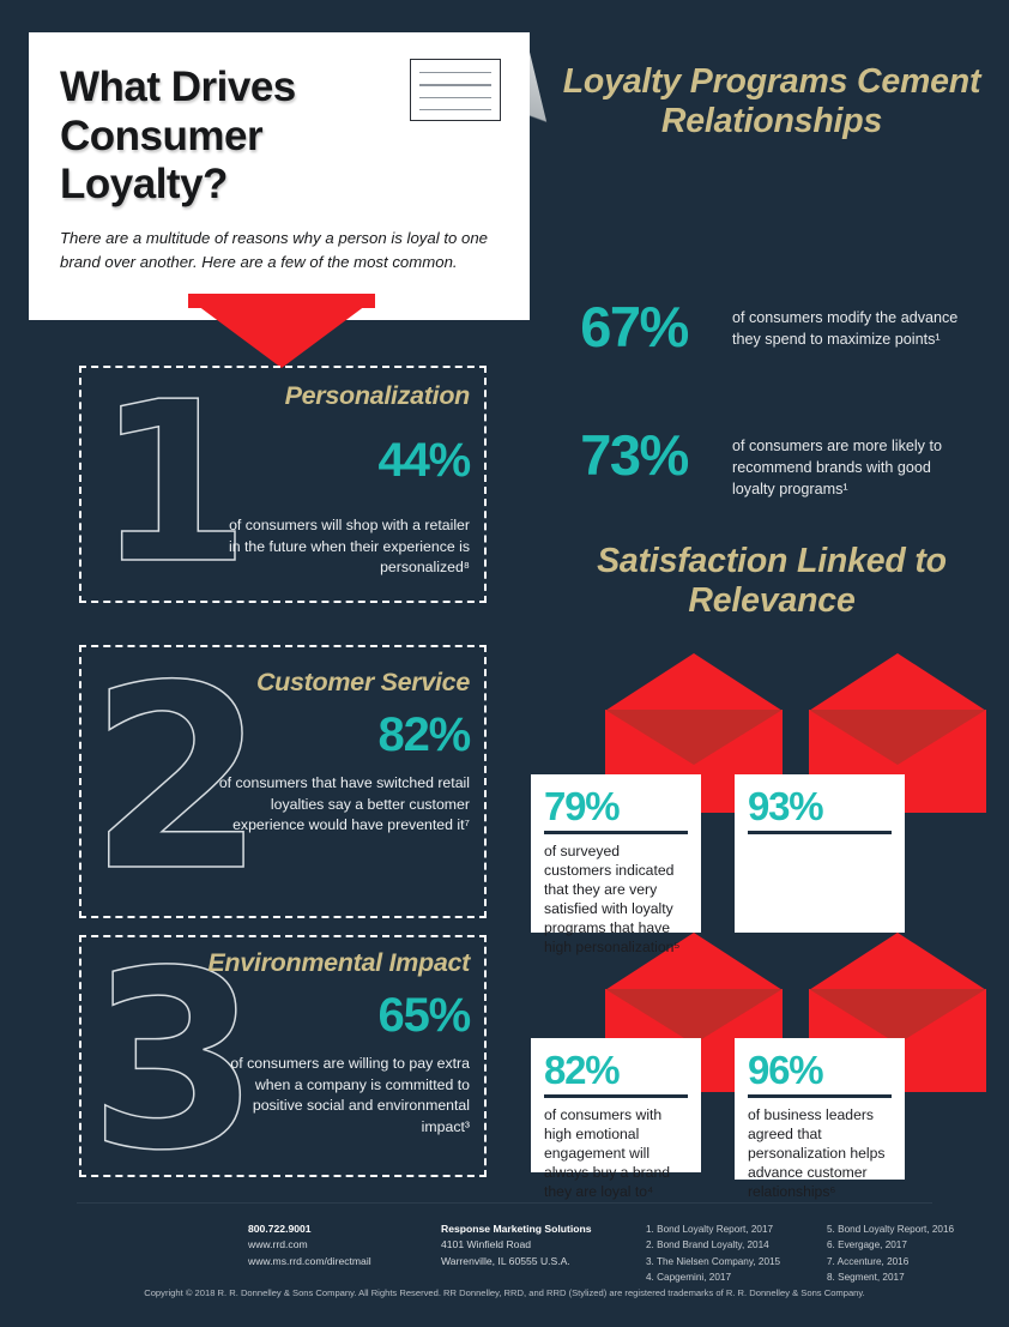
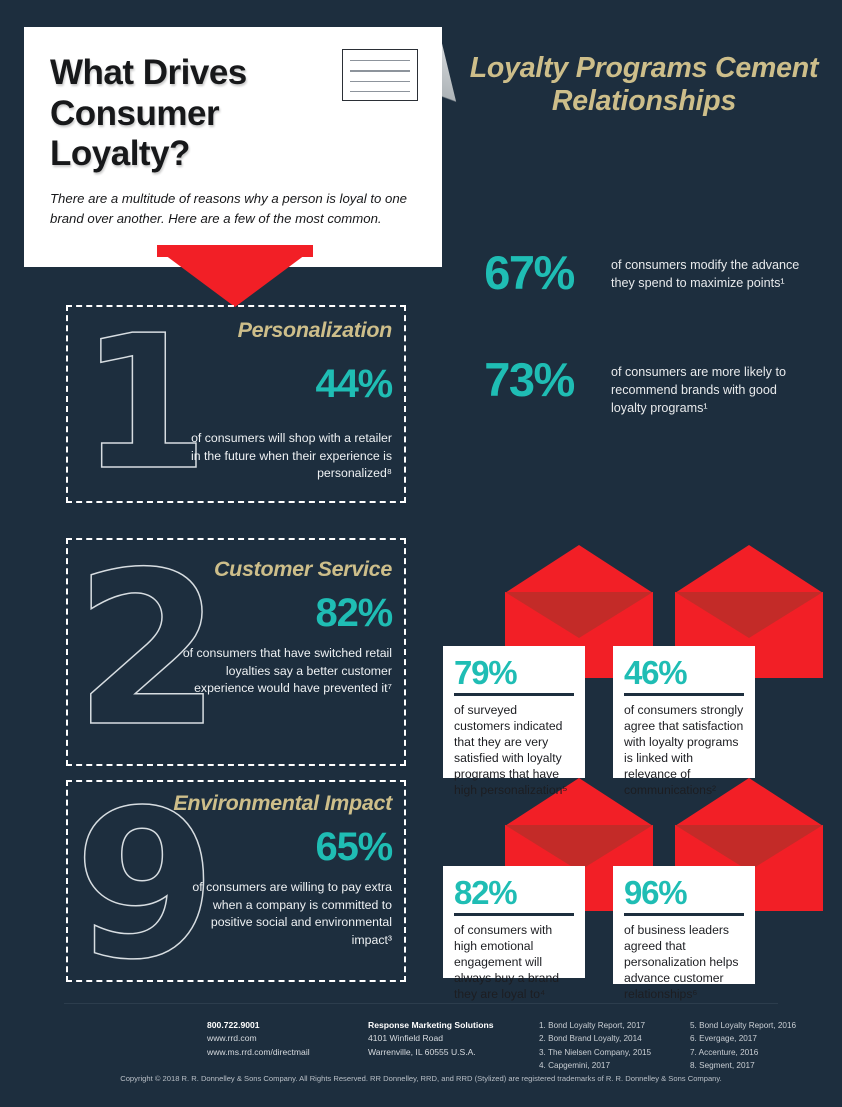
  What Drives Consumer Loyalty?
  There are a multitude of reasons why a person is loyal to one brand over another. Here are a few of the most common.
  Loyalty Programs Cement Relationships
- Satisfaction Linked to Relevance
  67%
  of consumers modify the advance they spend to maximize points¹
  73%
  of consumers are more likely to recommend brands with good loyalty programs¹
  1
  Personalization
  44%
  of consumers will shop with a retailer in the future when their experience is personalized⁸
  2
  Customer Service
  82%
  of consumers that have switched retail loyalties say a better customer experience would have prevented it⁷
- 3
+ 9
  Environmental Impact
  65%
  of consumers are willing to pay extra when a company is committed to positive social and environmental impact³
  79%
  of surveyed customers indicated that they are very satisfied with loyalty programs that have high personalization⁵
- 93%
+ 46%
+ of consumers strongly agree that satisfaction with loyalty programs is linked with relevance of communications²
  82%
  of consumers with high emotional engagement will always buy a brand they are loyal to⁴
  96%
  of business leaders agreed that personalization helps advance customer relationships⁶
  800.722.9001
  www.rrd.com
  www.ms.rrd.com/directmail
  Response Marketing Solutions
  4101 Winfield Road
  Warrenville, IL 60555 U.S.A.
  1. Bond Loyalty Report, 2017
  2. Bond Brand Loyalty, 2014
  3. The Nielsen Company, 2015
  4. Capgemini, 2017
  5. Bond Loyalty Report, 2016
  6. Evergage, 2017
  7. Accenture, 2016
  8. Segment, 2017
  Copyright © 2018 R. R. Donnelley & Sons Company. All Rights Reserved. RR Donnelley, RRD, and RRD (Stylized) are registered trademarks of R. R. Donnelley & Sons Company.
